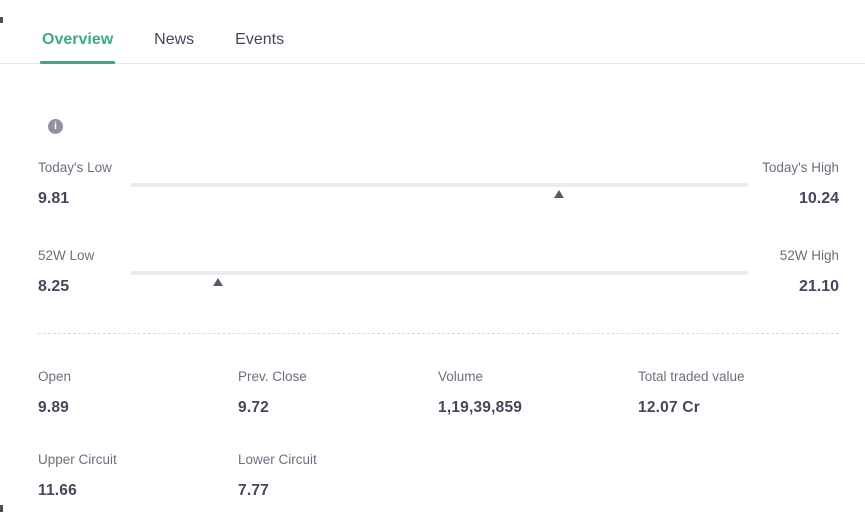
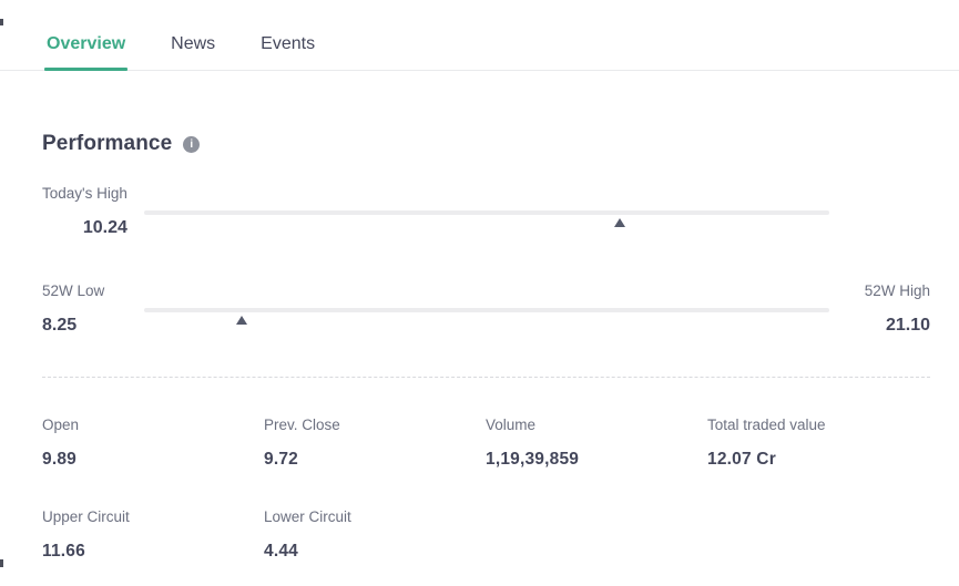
  Overview
  News
  Events
+ Performance
  i
- Today's Low
- 9.81
  Today's High
  10.24
  52W Low
  8.25
  52W High
  21.10
  Open
  9.89
  Prev. Close
  9.72
  Volume
  1,19,39,859
  Total traded value
  12.07 Cr
  Upper Circuit
  11.66
  Lower Circuit
- 7.77
+ 4.44
